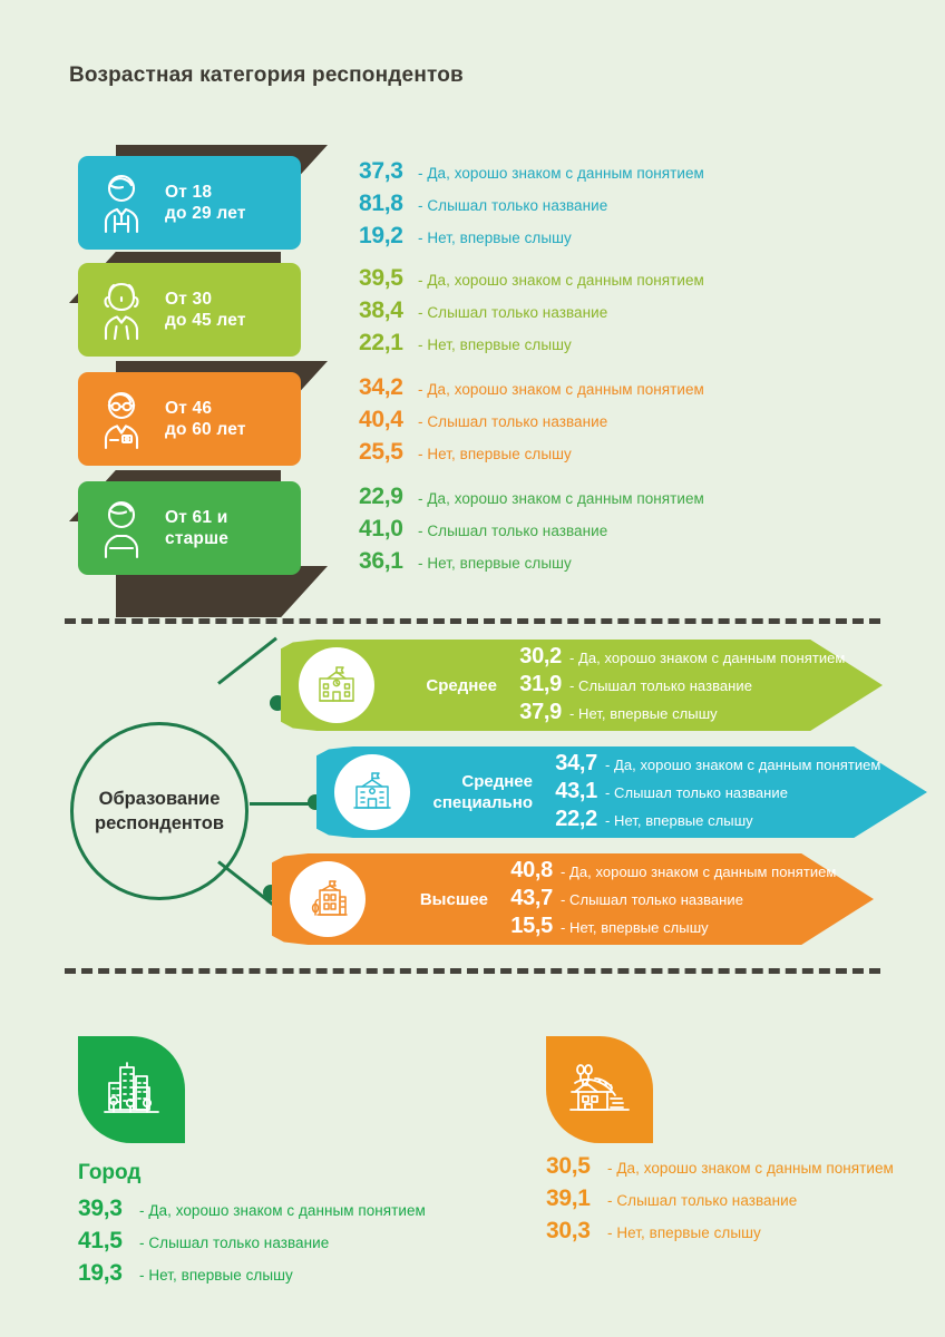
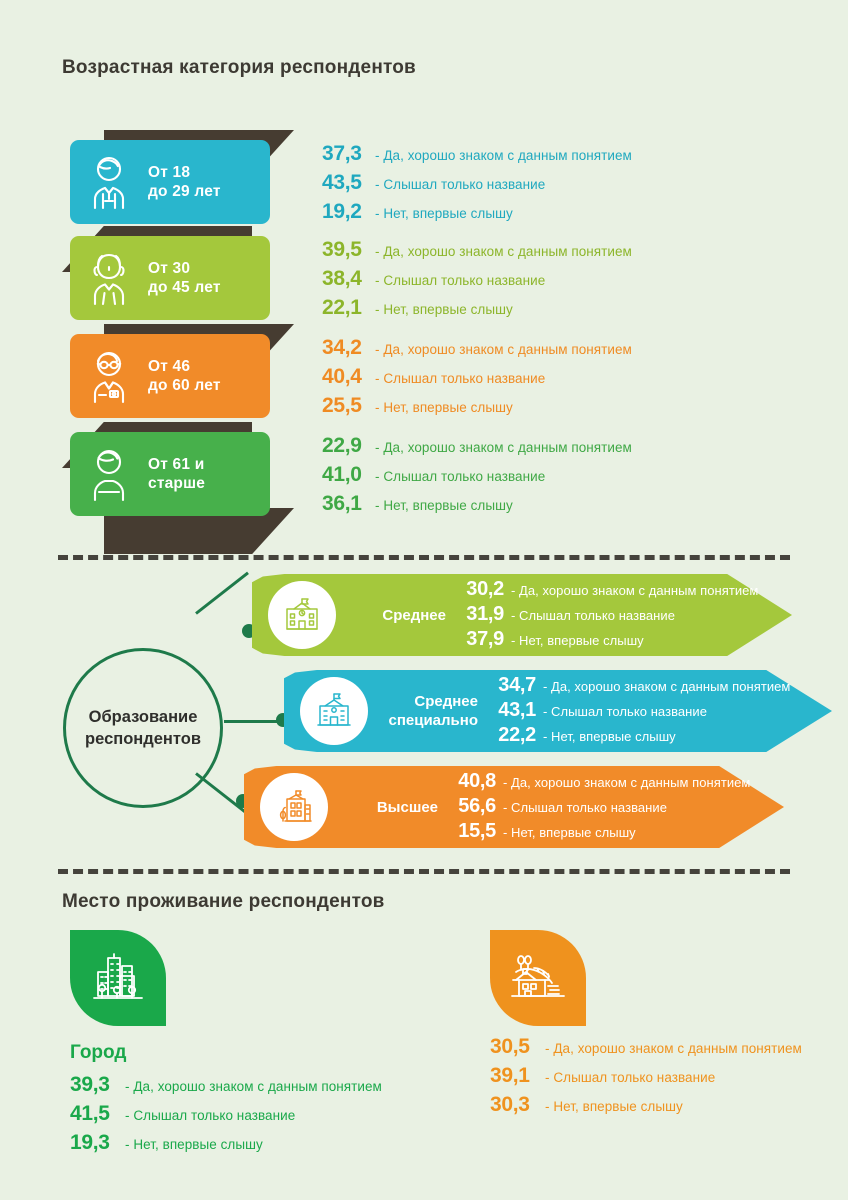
  Возрастная категория респондентов
  От 18
  до 29 лет
  37,3
  - Да, хорошо знаком с данным понятием
- 81,8
+ 43,5
  - Слышал только название
  19,2
  - Нет, впервые слышу
  От 30
  до 45 лет
  39,5
  - Да, хорошо знаком с данным понятием
  38,4
  - Слышал только название
  22,1
  - Нет, впервые слышу
  От 46
  до 60 лет
  34,2
  - Да, хорошо знаком с данным понятием
  40,4
  - Слышал только название
  25,5
  - Нет, впервые слышу
  От 61 и
  старше
  22,9
  - Да, хорошо знаком с данным понятием
  41,0
  - Слышал только название
  36,1
  - Нет, впервые слышу
  Образование
  респондентов
  Среднее
  30,2
  - Да, хорошо знаком с данным понятием
  31,9
  - Слышал только название
  37,9
  - Нет, впервые слышу
  Среднее
  специально
  34,7
  - Да, хорошо знаком с данным понятием
  43,1
  - Слышал только название
  22,2
  - Нет, впервые слышу
  Высшее
  40,8
  - Да, хорошо знаком с данным понятием
- 43,7
+ 56,6
  - Слышал только название
  15,5
  - Нет, впервые слышу
+ Место проживание респондентов
  Город
  39,3
  - Да, хорошо знаком с данным понятием
  41,5
  - Слышал только название
  19,3
  - Нет, впервые слышу
  30,5
  - Да, хорошо знаком с данным понятием
  39,1
  - Слышал только название
  30,3
  - Нет, впервые слышу
